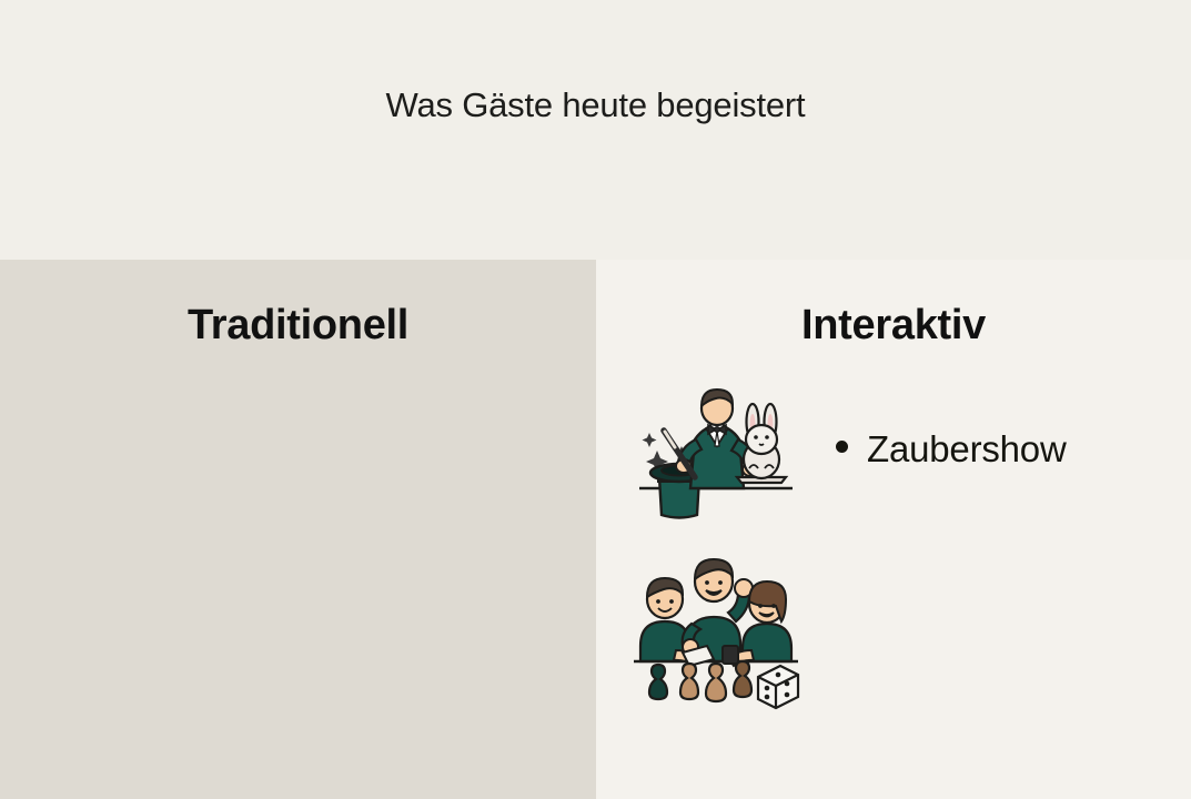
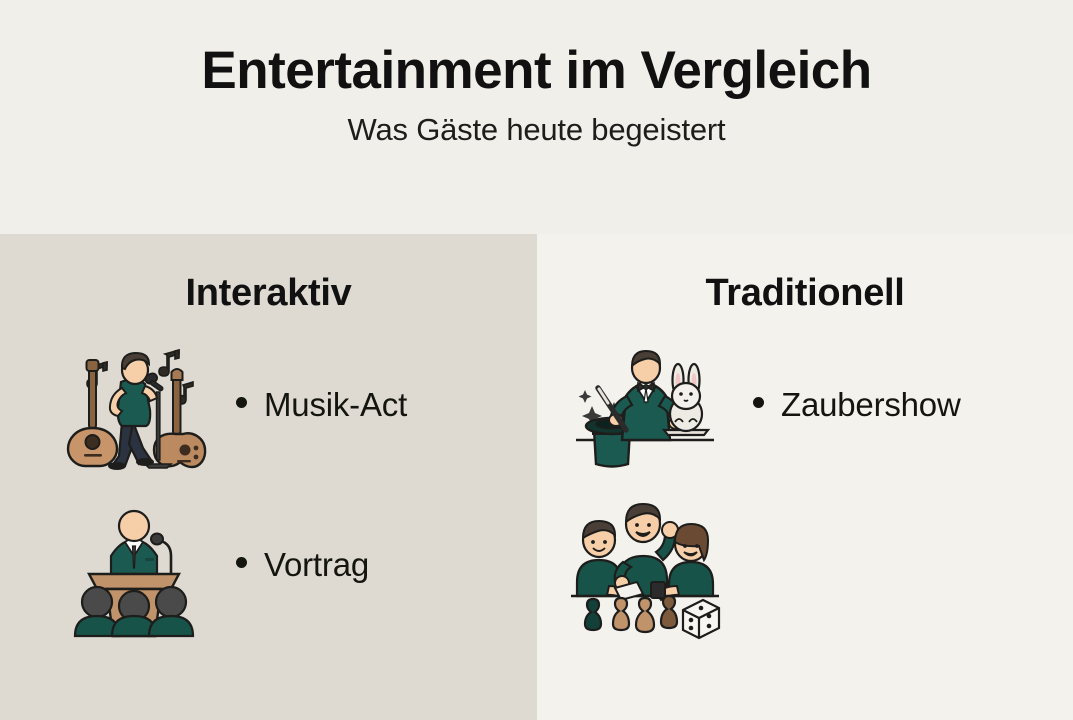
+ Entertainment im Vergleich
  Was Gäste heute begeistert
- Traditionell
+ Interaktiv
+ Musik-Act
+ Vortrag
- Interaktiv
+ Traditionell
  Zaubershow
